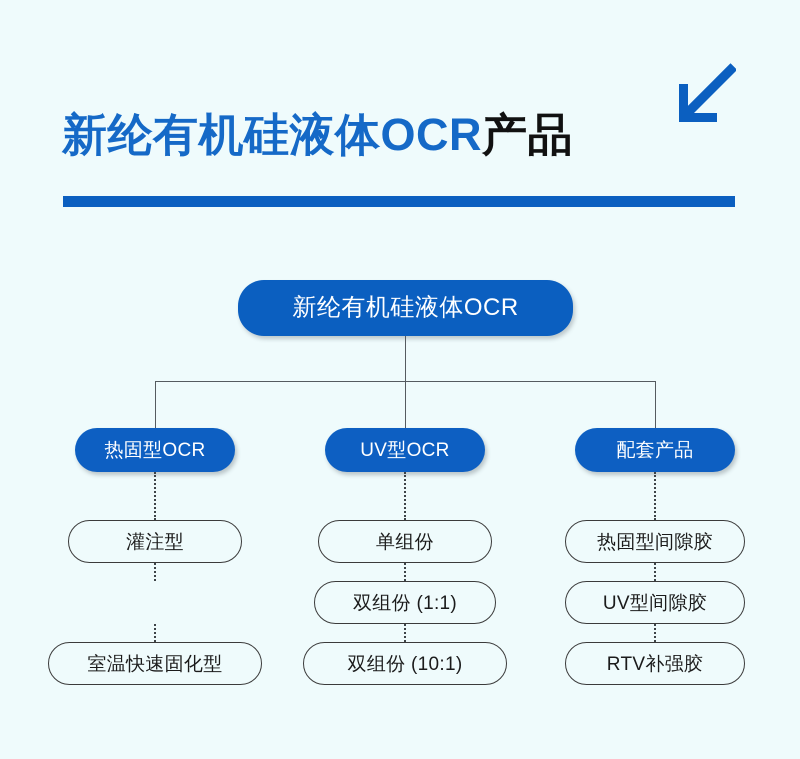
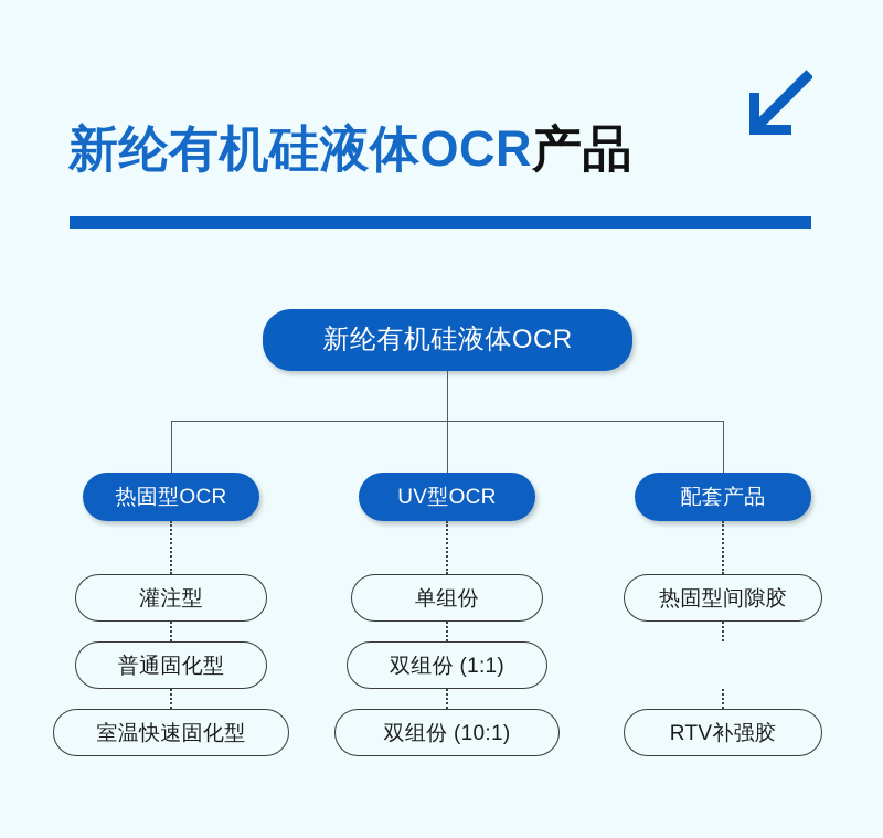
  新纶有机硅液体OCR产品
  新纶有机硅液体OCR
  热固型OCR
  灌注型
+ 普通固化型
  室温快速固化型
  UV型OCR
  单组份
  双组份 (1:1)
  双组份 (10:1)
  配套产品
  热固型间隙胶
- UV型间隙胶
  RTV补强胶
